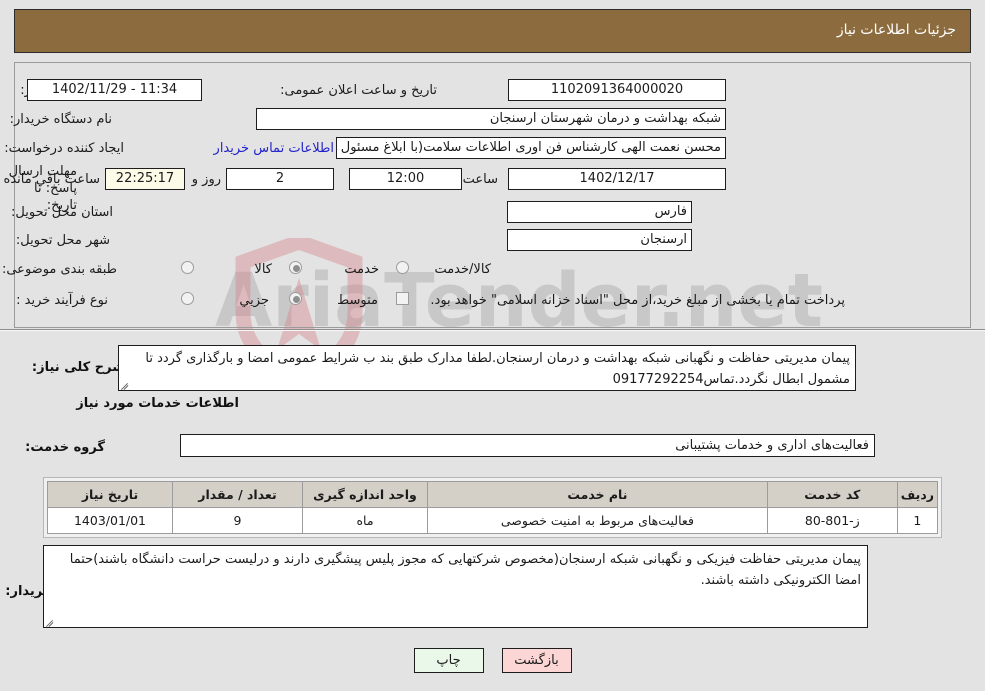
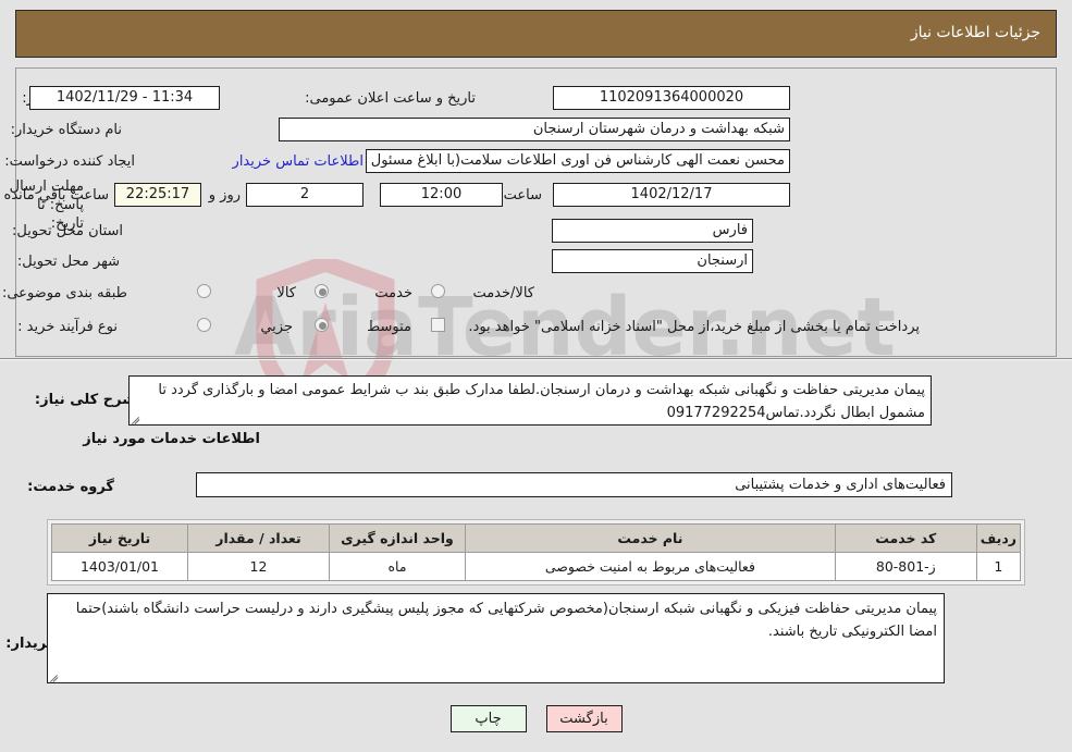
  Aiaender.net
  جزئیات اطلاعات نیاز
  1102091364000020
  تاریخ و ساعت اعلان عمومی:
  11:34 - 1402/11/29
  نام دستگاه خریدار:
  شبکه بهداشت و درمان شهرستان ارسنجان
  ایجاد کننده درخواست:
  محسن نعمت الهی کارشناس فن اوری اطلاعات سلامت(با ابلاغ مسئول
  اطلاعات تماس خریدار
  مهلت ارسال پاسخ: تا تاریخ:
  1402/12/17
  ساعت
  12:00
  2
  روز و
  22:25:17
  ساعت باقي مانده
  استان محل تحویل:
  فارس
  شهر محل تحویل:
  ارسنجان
  طبقه بندی موضوعی:
  کالا
  خدمت
  کالا/خدمت
  نوع فرآیند خرید :
  جزيي
  متوسط
  پرداخت تمام یا بخشی از مبلغ خرید،از محل "اسناد خزانه اسلامی" خواهد بود.
  رح کلی نیاز:
  پیمان مدیریتی حفاظت و نگهبانی شبکه بهداشت و درمان ارسنجان.لطفا مدارک طبق بند ب شرایط عمومی امضا و بارگذاری گردد تا مشمول ابطال نگردد.تماس09177292254
  اطلاعات خدمات مورد نیاز
  گروه خدمت:
  فعالیت‌های اداری و خدمات پشتیبانی
  ردیف	کد خدمت	نام خدمت	واحد اندازه گیری	تعداد / مقدار	تاریخ نیاز
- 1	ز-801-80	فعالیت‌های مربوط به امنیت خصوصی	ماه	9	1403/01/01
+ 1	ز-801-80	فعالیت‌های مربوط به امنیت خصوصی	ماه	12	1403/01/01
- پیمان مدیریتی حفاظت فیزیکی و نگهبانی شبکه ارسنجان(مخصوص شرکتهایی که مجوز پلیس پیشگیری دارند و درلیست حراست دانشگاه باشند)حتما امضا الکترونیکی داشته باشند.
+ پیمان مدیریتی حفاظت فیزیکی و نگهبانی شبکه ارسنجان(مخصوص شرکتهایی که مجوز پلیس پیشگیری دارند و درلیست حراست دانشگاه باشند)حتما امضا الکترونیکی تاریخ باشند.
  بازگشت
  چاپ
